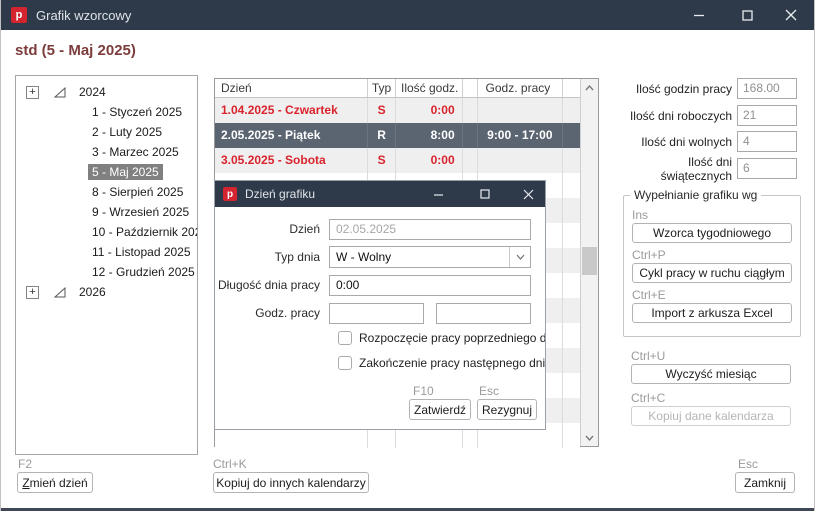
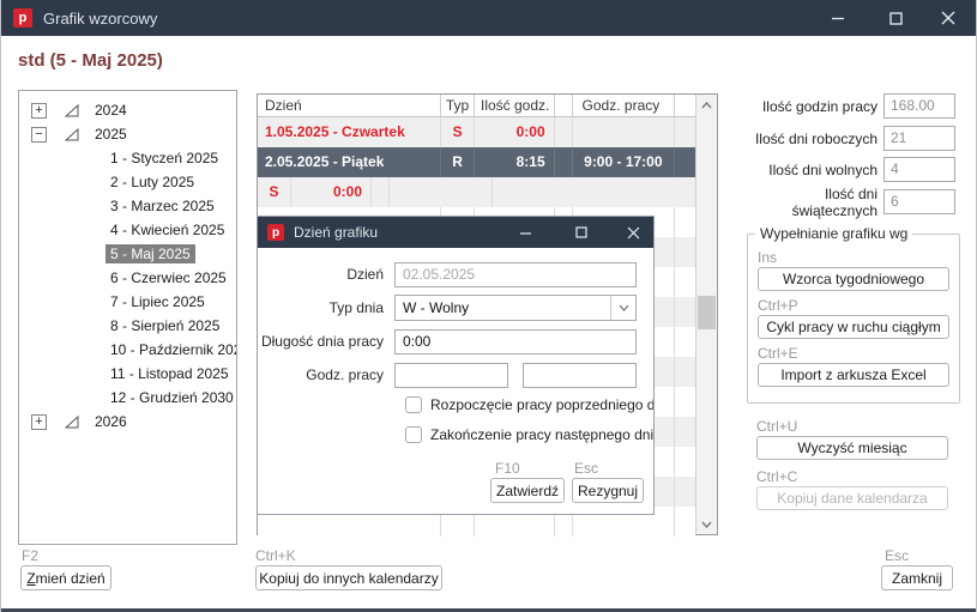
  p
  Grafik wzorcowy
  std (5 - Maj 2025)
  +
  2024
+ −
+ 2025
  1 - Styczeń 2025
  2 - Luty 2025
  3 - Marzec 2025
+ 4 - Kwiecień 2025
  5 - Maj 2025
+ 6 - Czerwiec 2025
+ 7 - Lipiec 2025
  8 - Sierpień 2025
- 9 - Wrzesień 2025
  10 - Październik 20
  11 - Listopad 2025
- 12 - Grudzień 2025
+ 12 - Grudzień 2030
  +
  2026
  Dzień
  Typ
  Ilość godz.
  Godz. pracy
- 1.04.2025 - Czwartek
+ 1.05.2025 - Czwartek
  S
  0:00
  2.05.2025 - Piątek
  R
- 8:00
+ 8:15
  9:00 - 17:00
- 3.05.2025 - Sobota
  S
  0:00
  Ilość godzin pracy
  168.00
  Ilość dni roboczych
  21
  Ilość dni wolnych
  4
  Ilość dni świątecznych
  6
  Wypełnianie grafiku wg
  Ins
  Wzorca tygodniowego
  Ctrl+P
  Cykl pracy w ruchu ciągłym
  Ctrl+E
  Import z arkusza Excel
  Ctrl+U
  Wyczyść miesiąc
  Ctrl+C
  Kopiuj dane kalendarza
  Esc
  Zamknij
  F2
  Z
  mień dzień
  Ctrl+K
  Kopiuj do innych kalendarzy
  p
  Dzień grafiku
  Dzień
  02.05.2025
  Typ dnia
  W - Wolny
  Długość dnia pracy
  0:00
  Godz. pracy
  Rozpoczęcie pracy poprzedniego d
  Zakończenie pracy następnego dni
  F10
  Esc
  Zatwierdź
  Rezygnuj
